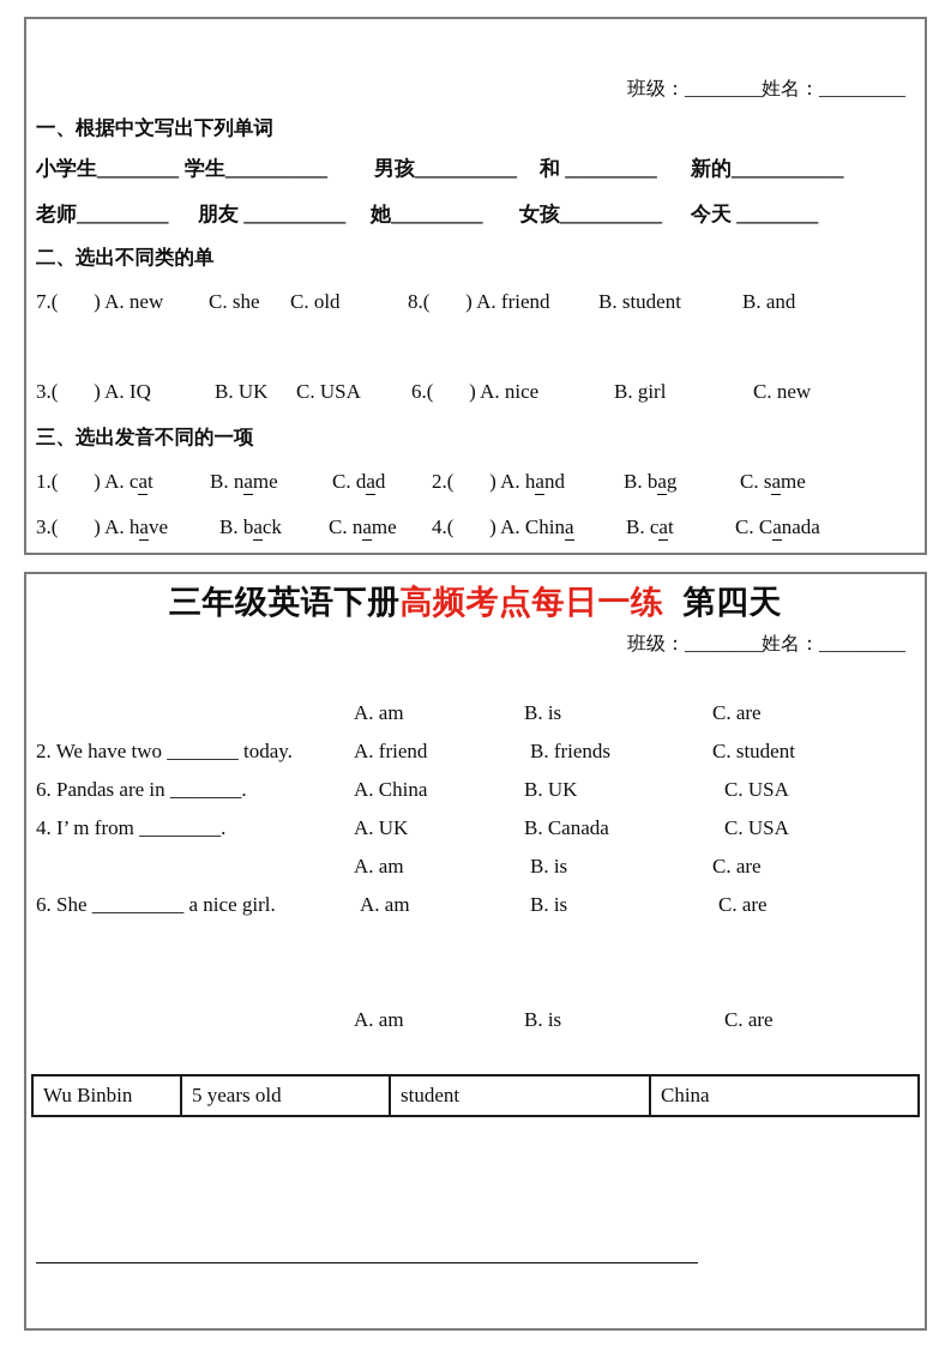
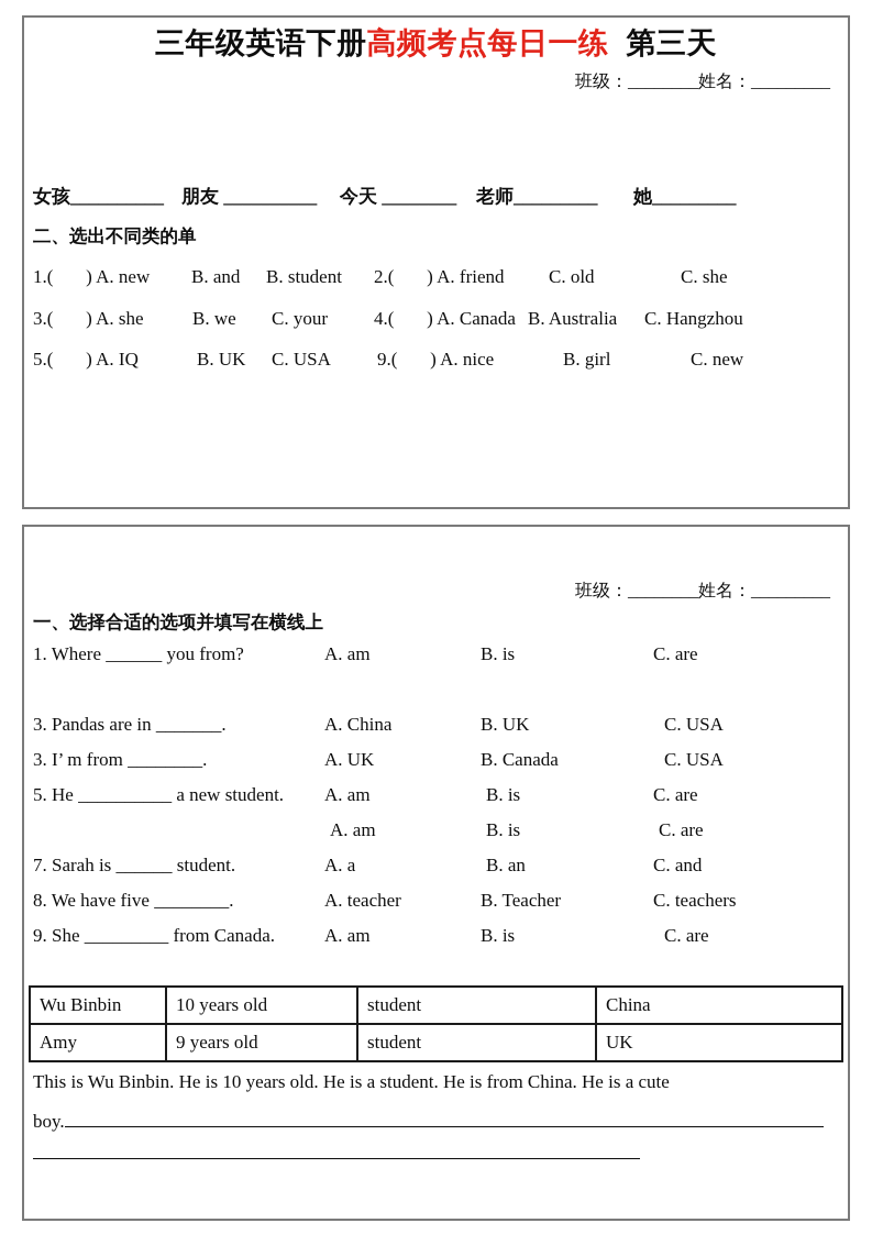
+ 三年级英语下册高频考点每日一练 第三天
  班级：________姓名：_________
- 一、根据中文写出下列单词
- 小学生________
- 学生__________
- 男孩__________
- 和 _________
- 新的___________
- 老师_________
+ 女孩__________
  朋友 __________
- 她_________
+ 今天 ________
- 女孩__________
+ 老师_________
- 今天 ________
+ 她_________
  二、选出不同类的单
- 7.( ) A. new
+ 1.( ) A. new
- C. she
+ B. and
- C. old
+ B. student
- 8.( ) A. friend
+ 2.( ) A. friend
- B. student
+ C. old
- B. and
+ C. she
+ 3.( ) A. she
+ B. we
+ C. your
+ 4.( ) A. Canada
+ B. Australia
+ C. Hangzhou
- 3.( ) A. IQ
+ 5.( ) A. IQ
  B. UK
  C. USA
- 6.( ) A. nice
+ 9.( ) A. nice
  B. girl
  C. new
- 三、选出发音不同的一项
- 1.( ) A. cat
- B. name
- C. dad
- 2.( ) A. hand
- B. bag
- C. same
- 3.( ) A. have
- B. back
- C. name
- 4.( ) A. China
- B. cat
- C. Canada
- 三年级英语下册高频考点每日一练 第四天
  班级：________姓名：_________
+ 一、选择合适的选项并填写在横线上
+ 1. Where ______ you from?
  A. am
  B. is
  C. are
- 2. We have two _______ today.
- A. friend
- B. friends
- C. student
- 6. Pandas are in _______.
+ 3. Pandas are in _______.
  A. China
  B. UK
  C. USA
- 4. I’ m from ________.
+ 3. I’ m from ________.
  A. UK
  B. Canada
  C. USA
+ 5. He __________ a new student.
  A. am
  B. is
  C. are
- 6. She _________ a nice girl.
  A. am
  B. is
  C. are
+ 7. Sarah is ______ student.
+ A. a
+ B. an
+ C. and
+ 8. We have five ________.
+ A. teacher
+ B. Teacher
+ C. teachers
+ 9. She _________ from Canada.
  A. am
  B. is
  C. are
- Wu Binbin	5 years old	student	China
+ Wu Binbin	10 years old	student	China
+ Amy	9 years old	student	UK
+ This is Wu Binbin. He is 10 years old. He is a student. He is from China. He is a cute
+ boy.
